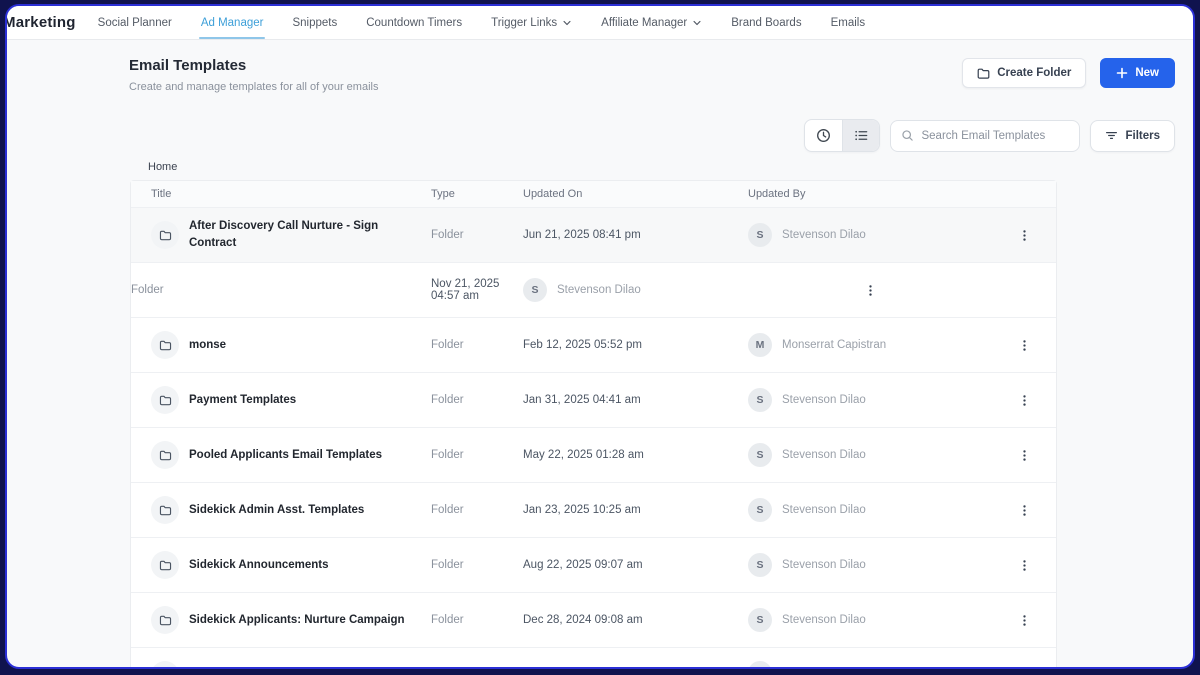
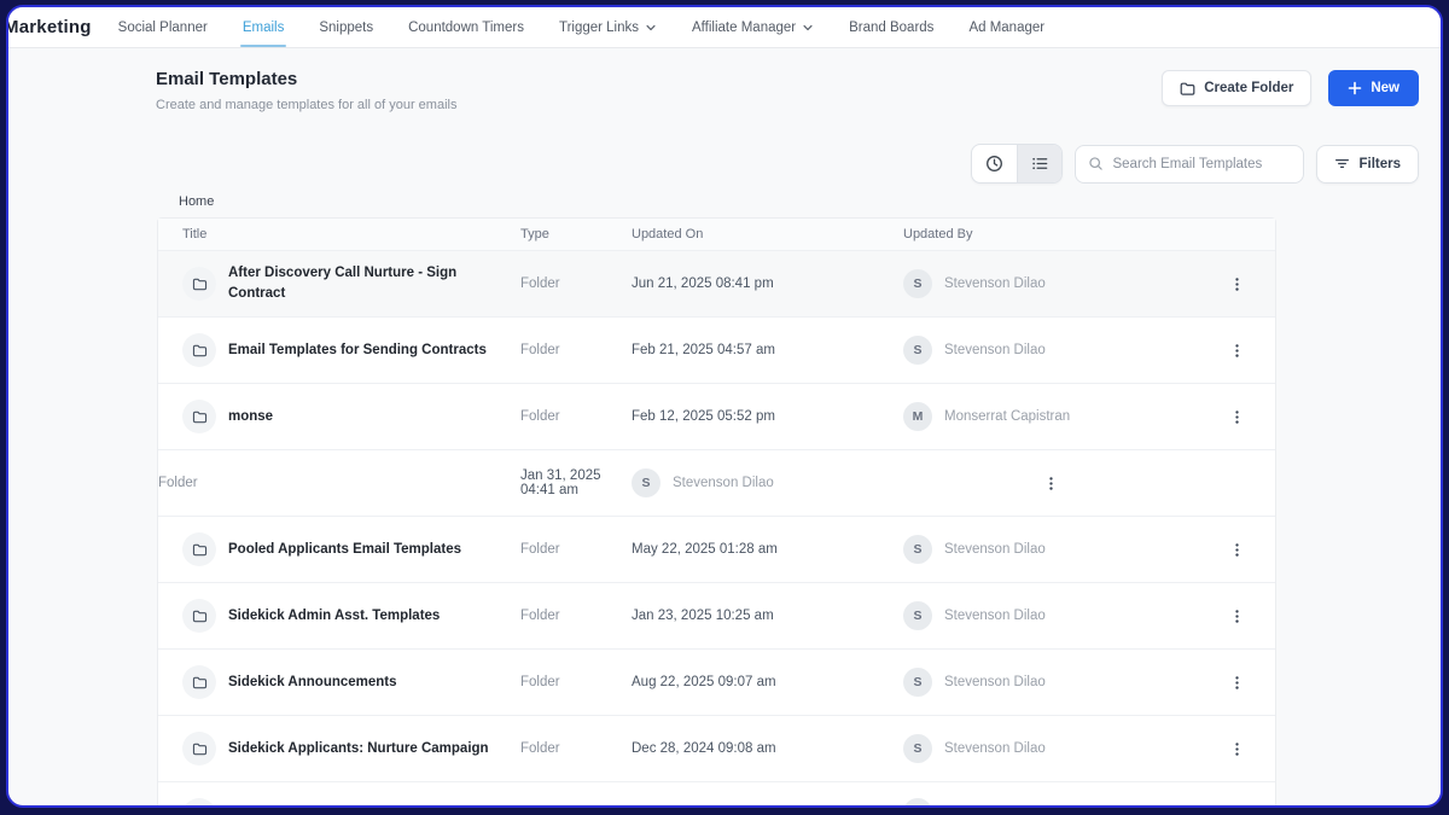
  Marketing
  Social Planner
- Ad Manager
+ Emails
  Snippets
  Countdown Timers
  Trigger Links
  Affiliate Manager
  Brand Boards
- Emails
+ Ad Manager
  Email Templates
  Create and manage templates for all of your emails
  Create Folder
  New
  Search Email Templates
  Filters
  Home
  Title
  Type
  Updated On
  Updated By
  After Discovery Call Nurture - Sign Contract
  Folder
  Jun 21, 2025 08:41 pm
  S
  Stevenson Dilao
+ Email Templates for Sending Contracts
  Folder
- Nov 21, 2025 04:57 am
+ Feb 21, 2025 04:57 am
  S
  Stevenson Dilao
  monse
  Folder
  Feb 12, 2025 05:52 pm
  M
  Monserrat Capistran
- Payment Templates
  Folder
  Jan 31, 2025 04:41 am
  S
  Stevenson Dilao
  Pooled Applicants Email Templates
  Folder
  May 22, 2025 01:28 am
  S
  Stevenson Dilao
  Sidekick Admin Asst. Templates
  Folder
  Jan 23, 2025 10:25 am
  S
  Stevenson Dilao
  Sidekick Announcements
  Folder
  Aug 22, 2025 09:07 am
  S
  Stevenson Dilao
  Sidekick Applicants: Nurture Campaign
  Folder
  Dec 28, 2024 09:08 am
  S
  Stevenson Dilao
